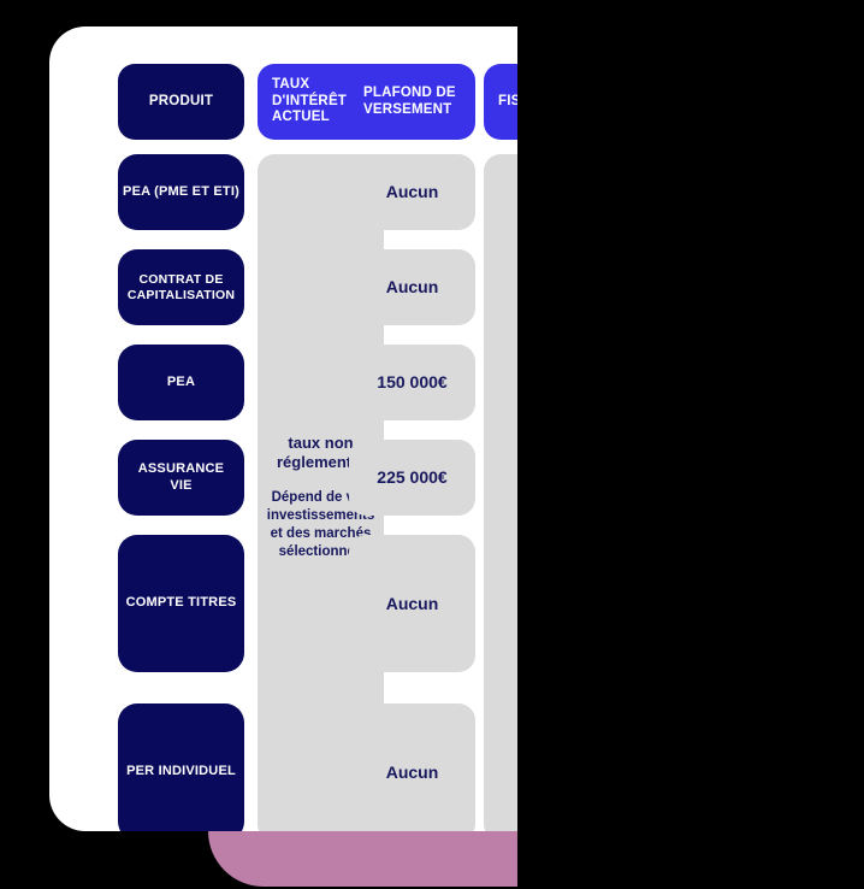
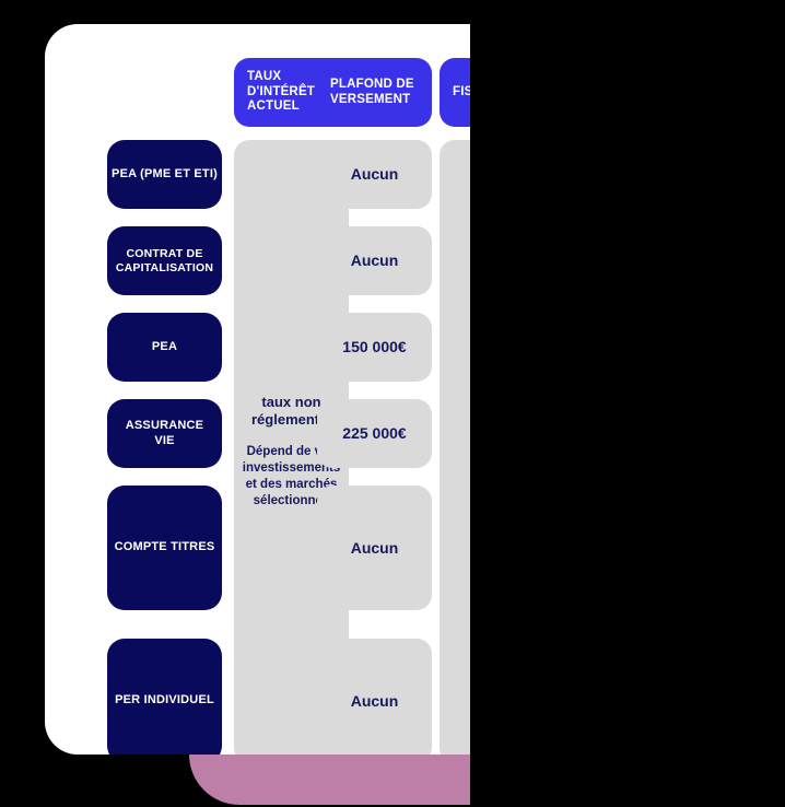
- PRODUIT
  TAUX D'INTÉRÊT ACTUEL
  PLAFOND DE VERSEMENT
  FIS
  PEA (PME ET ETI)
  CONTRAT DE CAPITALISATION
  PEA
  ASSURANCE VIE
  COMPTE TITRES
  PER INDIVIDUEL
  taux non réglemen
  Dépend de investissements et des marché sélectionn
  Aucun
  Aucun
  150 000€
  225 000€
  Aucun
  Aucun
